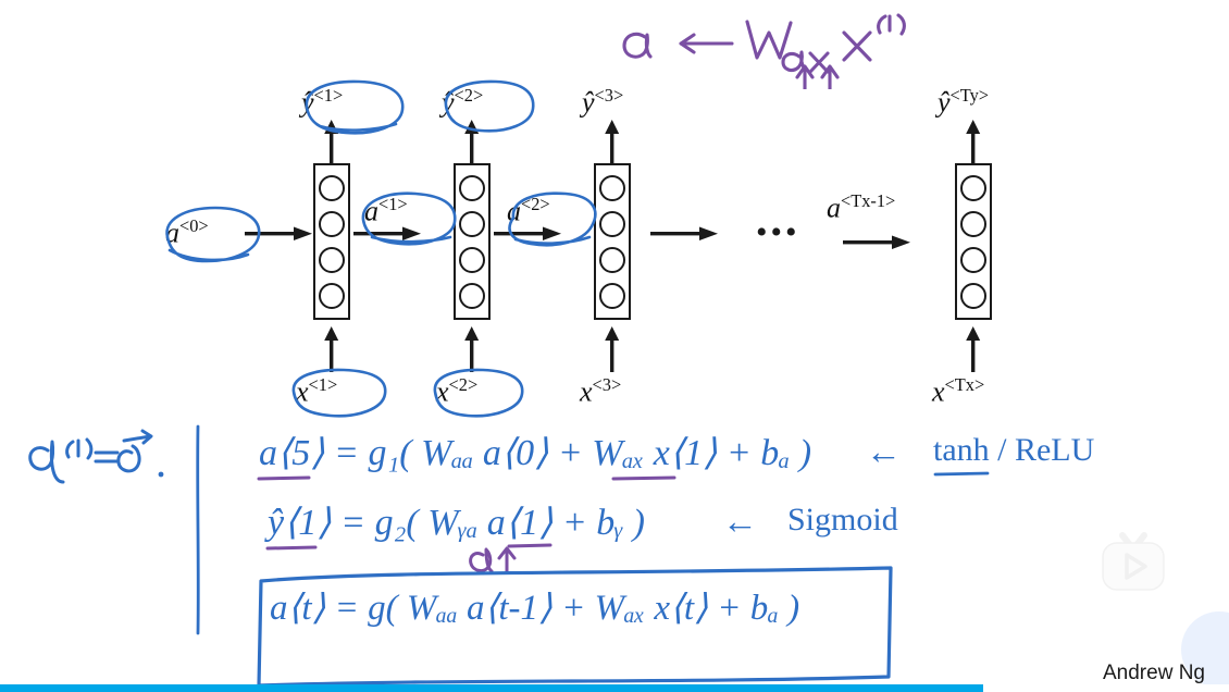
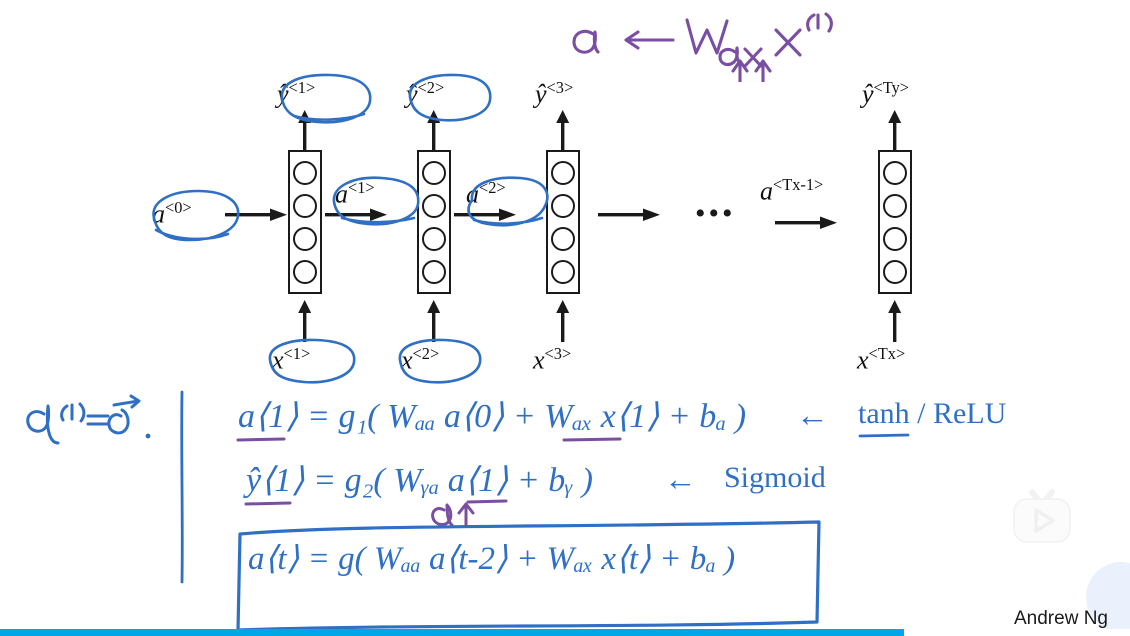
  •••
  ŷ<2>
  ŷ<3>
  ŷ<Ty>
  x<1>
  x<2>
  x<3>
  x<Tx>
  a<0>
  a<1>
  <2>
  a<Tx-1>
- a⟨5⟩ = g₁( Wₐₐ a⟨0⟩ + Wₐₓ x⟨1⟩ + bₐ )
+ a⟨1⟩ = g₁( Wₐₐ a⟨0⟩ + Wₐₓ x⟨1⟩ + bₐ )
  ←
  tanh / ReLU
  ŷ⟨1⟩ = g₂( Wᵧₐ a⟨1⟩ + bᵧ )
  ←
  Sigmoid
- a⟨t⟩ = g( Wₐₐ a⟨t-1⟩ + Wₐₓ x⟨t⟩ + bₐ )
+ a⟨t⟩ = g( Wₐₐ a⟨t-2⟩ + Wₐₓ x⟨t⟩ + bₐ )
  Andrew Ng
